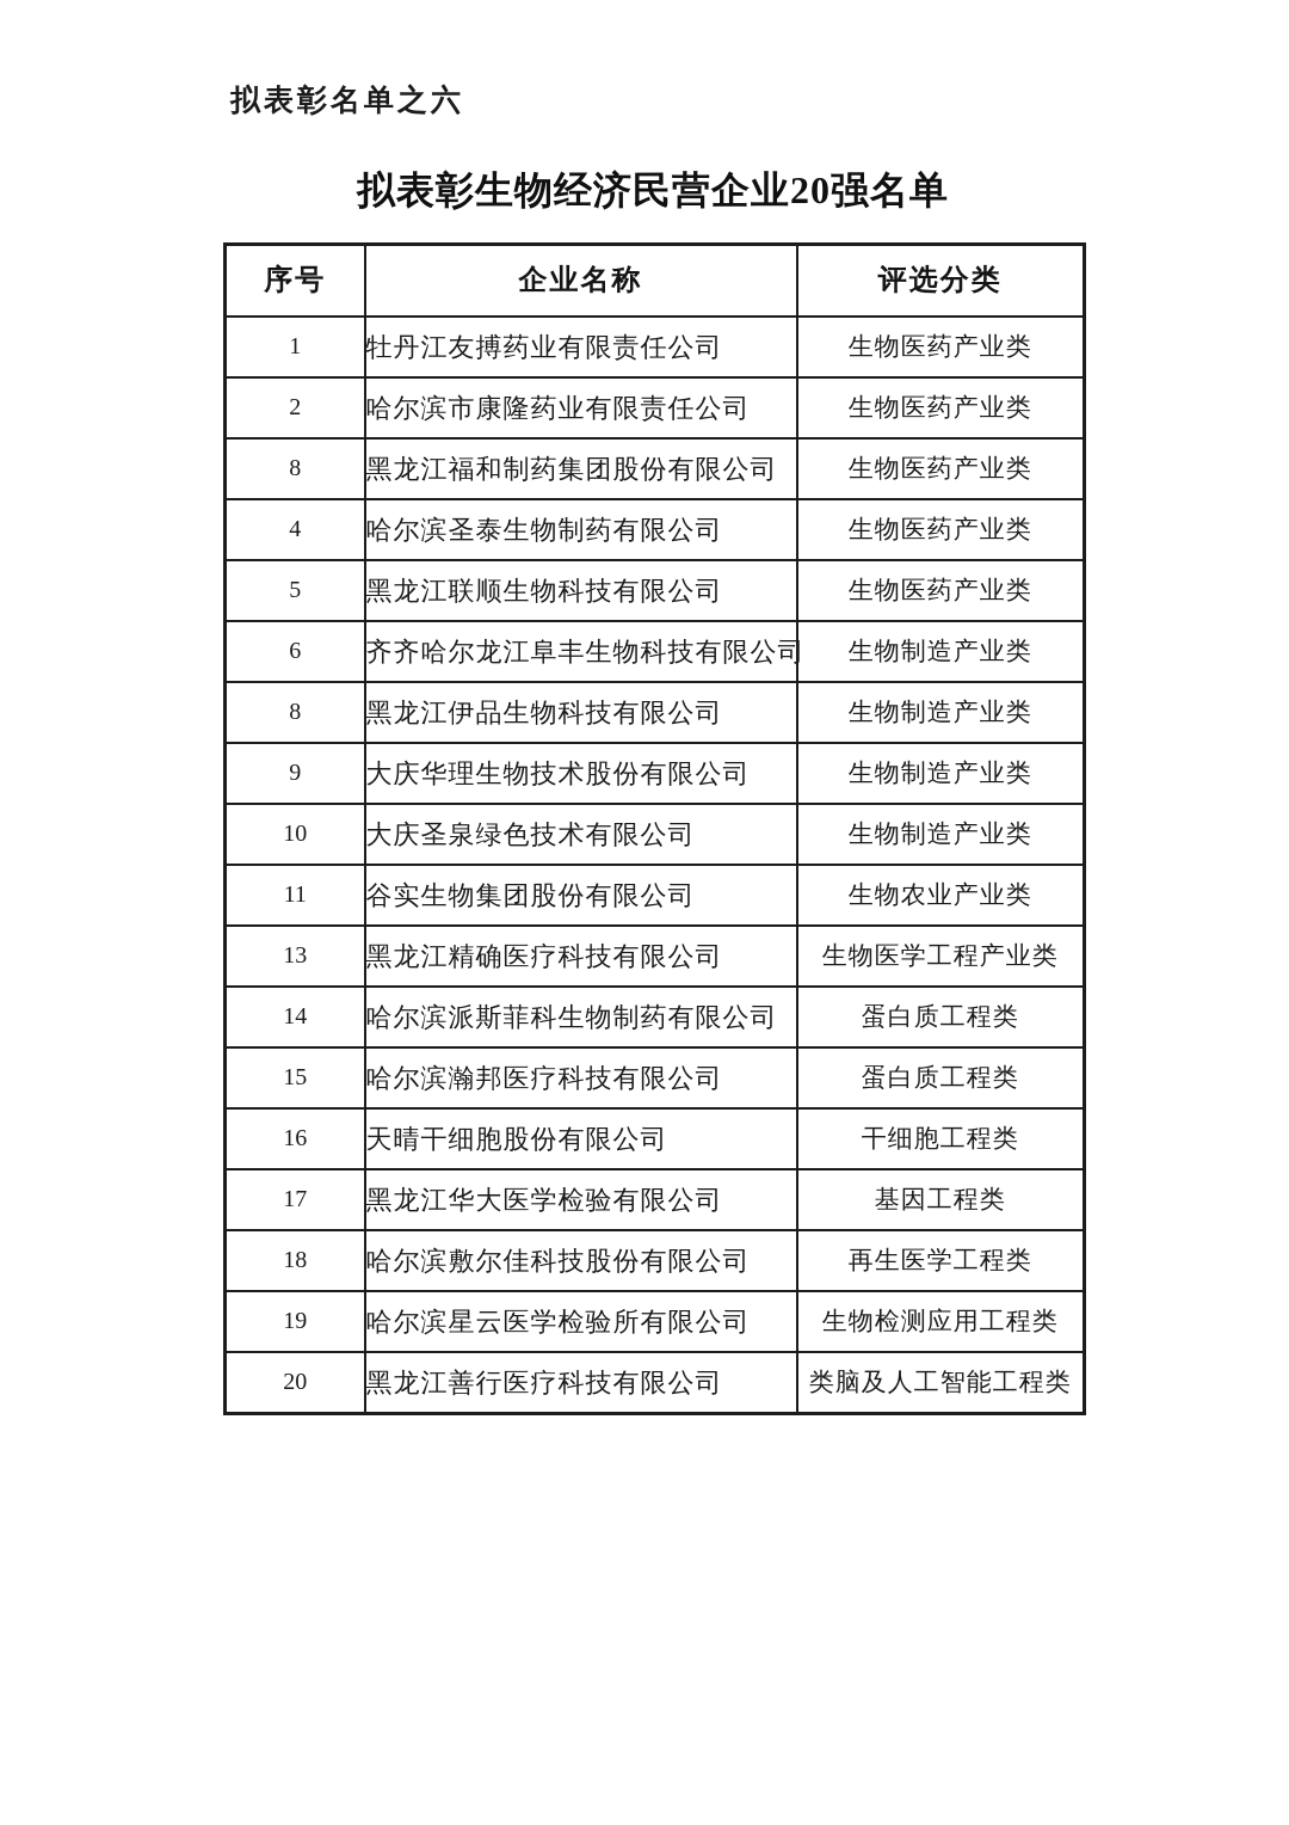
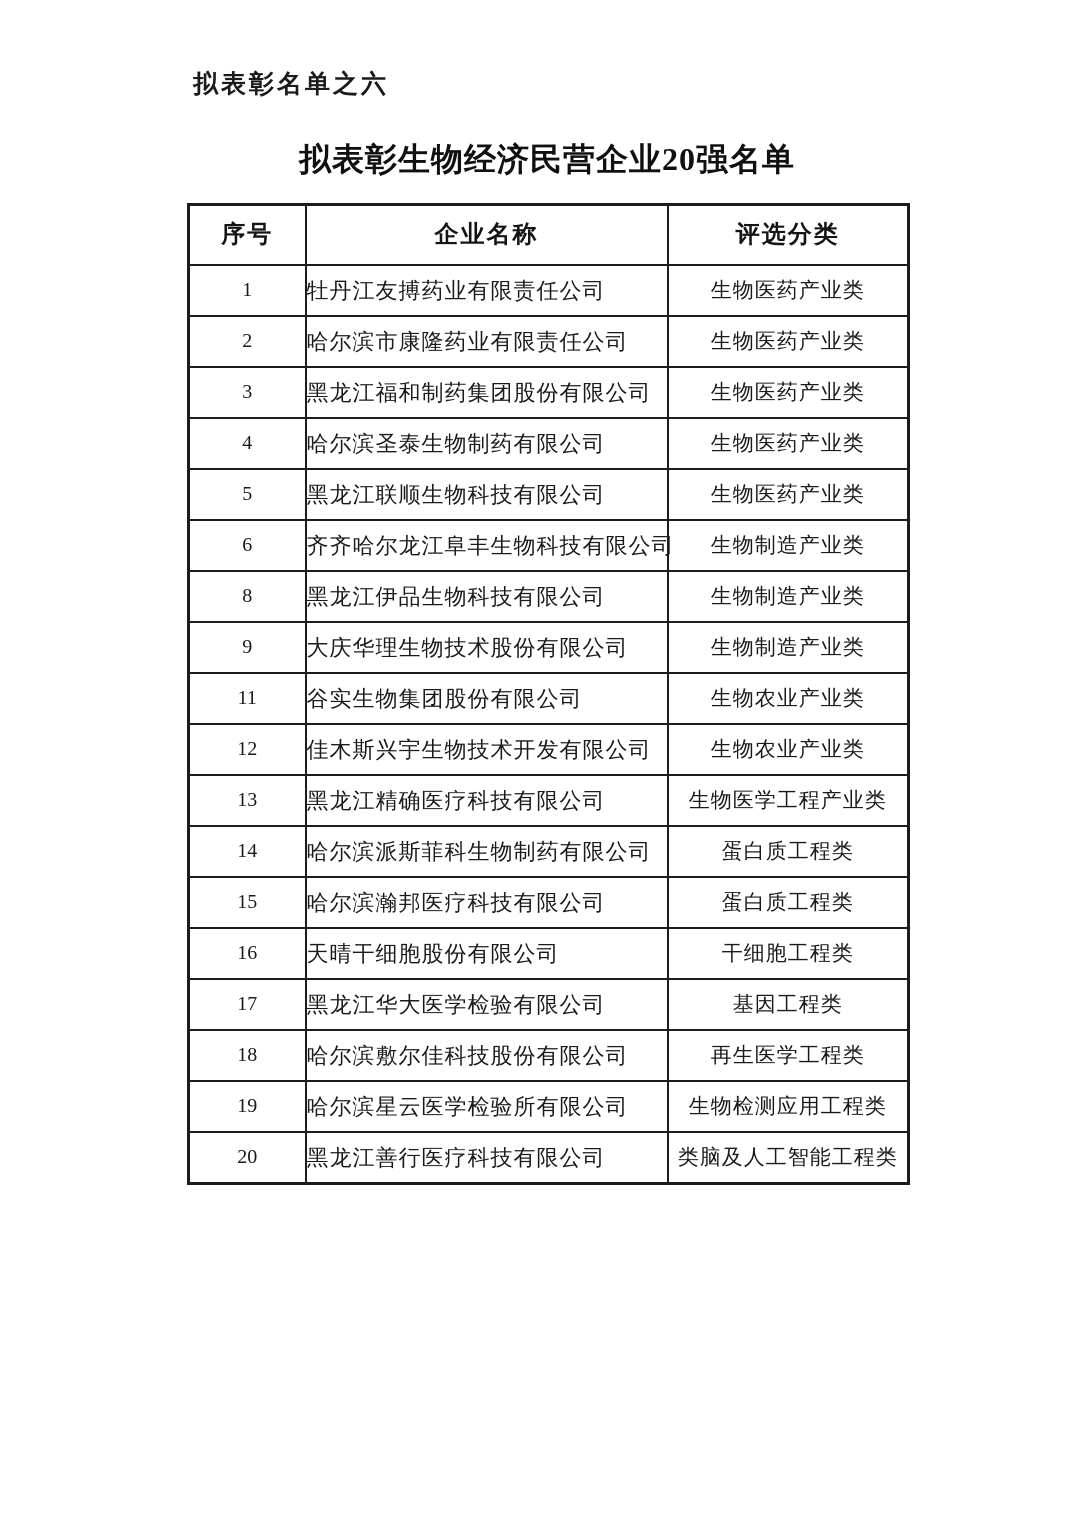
  拟表彰名单之六
  拟表彰生物经济民营企业20强名单
  序号	企业名称	评选分类
  1	牡丹江友搏药业有限责任公司	生物医药产业类
  2	哈尔滨市康隆药业有限责任公司	生物医药产业类
- 8	黑龙江福和制药集团股份有限公司	生物医药产业类
+ 3	黑龙江福和制药集团股份有限公司	生物医药产业类
  4	哈尔滨圣泰生物制药有限公司	生物医药产业类
  5	黑龙江联顺生物科技有限公司	生物医药产业类
  6	齐齐哈尔龙江阜丰生物科技有限公司	生物制造产业类
  8	黑龙江伊品生物科技有限公司	生物制造产业类
  9	大庆华理生物技术股份有限公司	生物制造产业类
- 10	大庆圣泉绿色技术有限公司	生物制造产业类
  11	谷实生物集团股份有限公司	生物农业产业类
+ 12	佳木斯兴宇生物技术开发有限公司	生物农业产业类
  13	黑龙江精确医疗科技有限公司	生物医学工程产业类
  14	哈尔滨派斯菲科生物制药有限公司	蛋白质工程类
  15	哈尔滨瀚邦医疗科技有限公司	蛋白质工程类
  16	天晴干细胞股份有限公司	干细胞工程类
  17	黑龙江华大医学检验有限公司	基因工程类
  18	哈尔滨敷尔佳科技股份有限公司	再生医学工程类
  19	哈尔滨星云医学检验所有限公司	生物检测应用工程类
  20	黑龙江善行医疗科技有限公司	类脑及人工智能工程类
